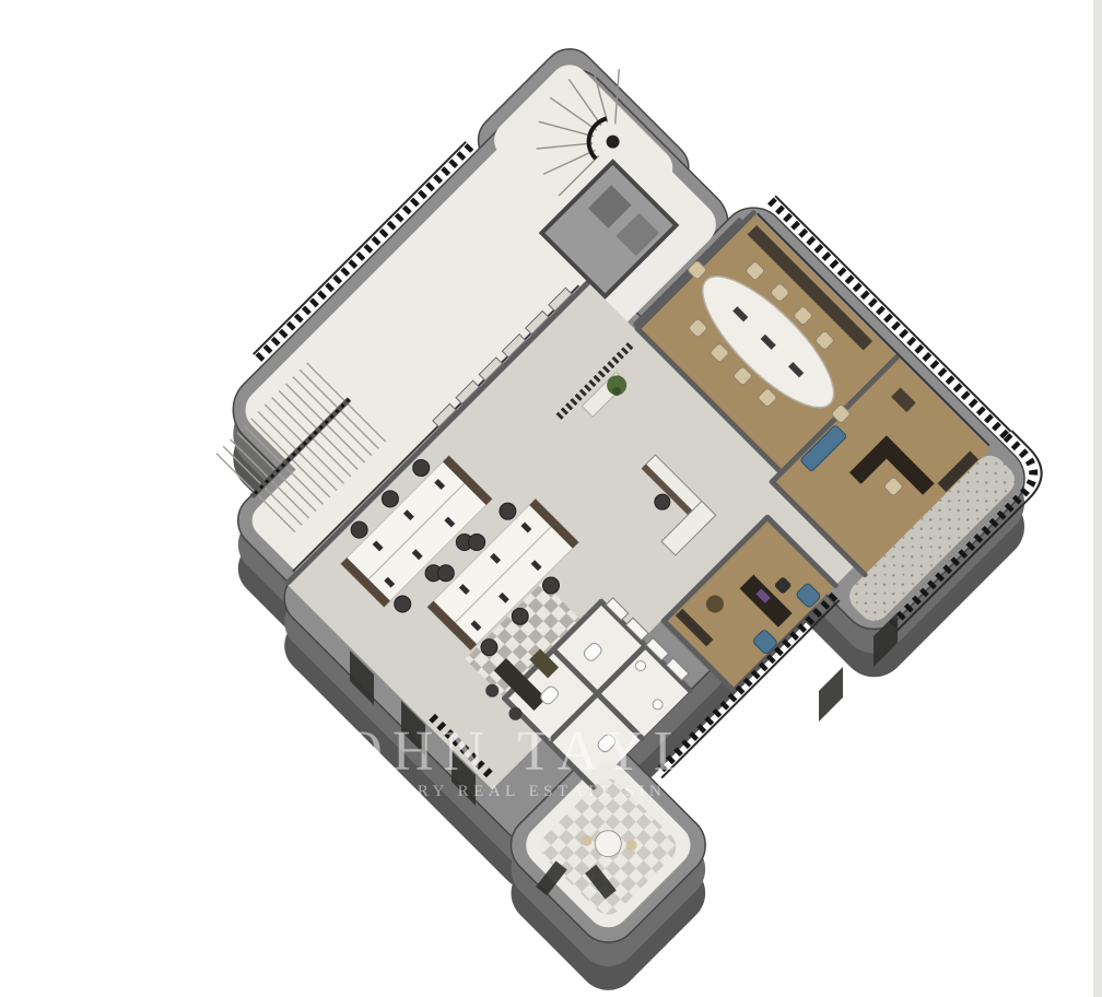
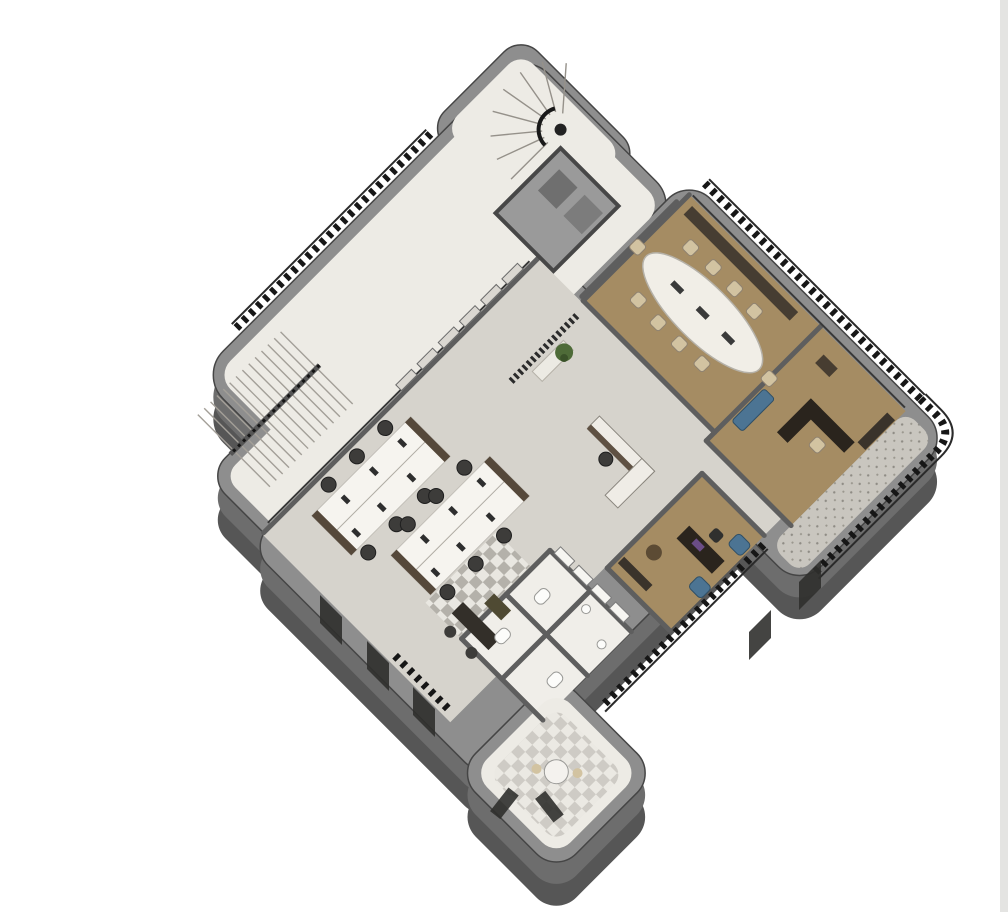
- JOHN TAYLOR
- LUXURY REAL ESTATE SINCE 1864
